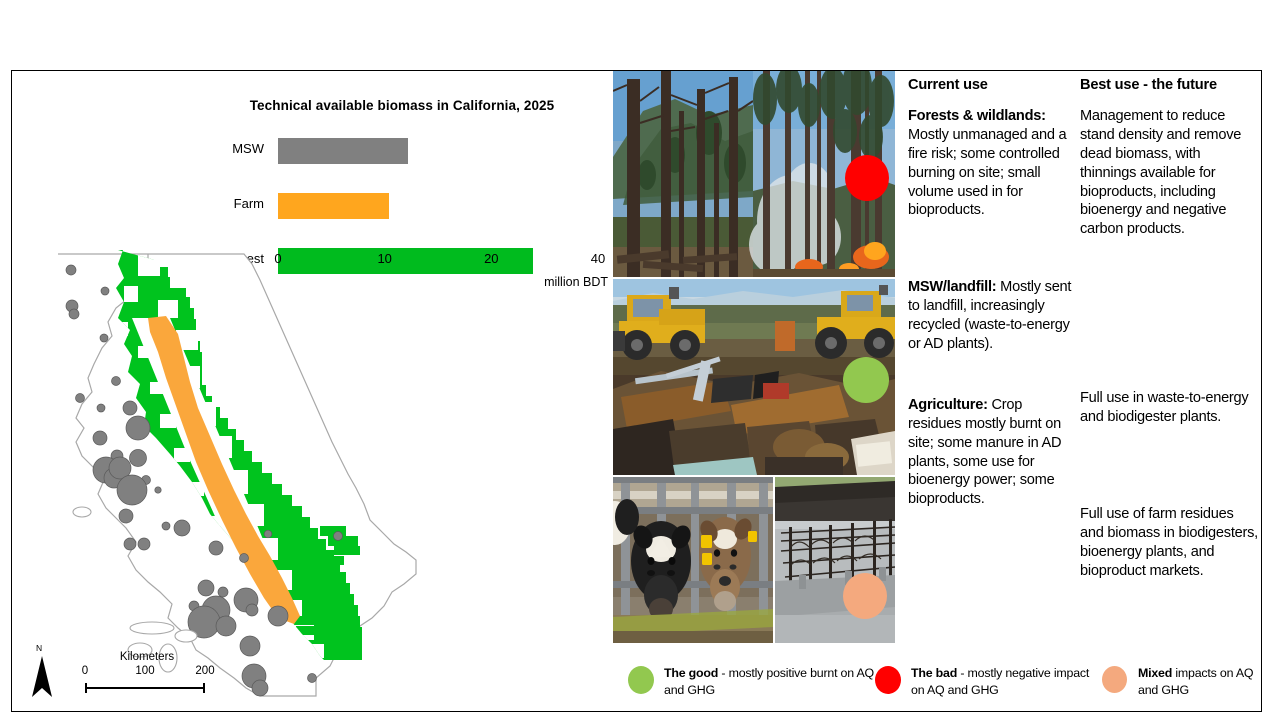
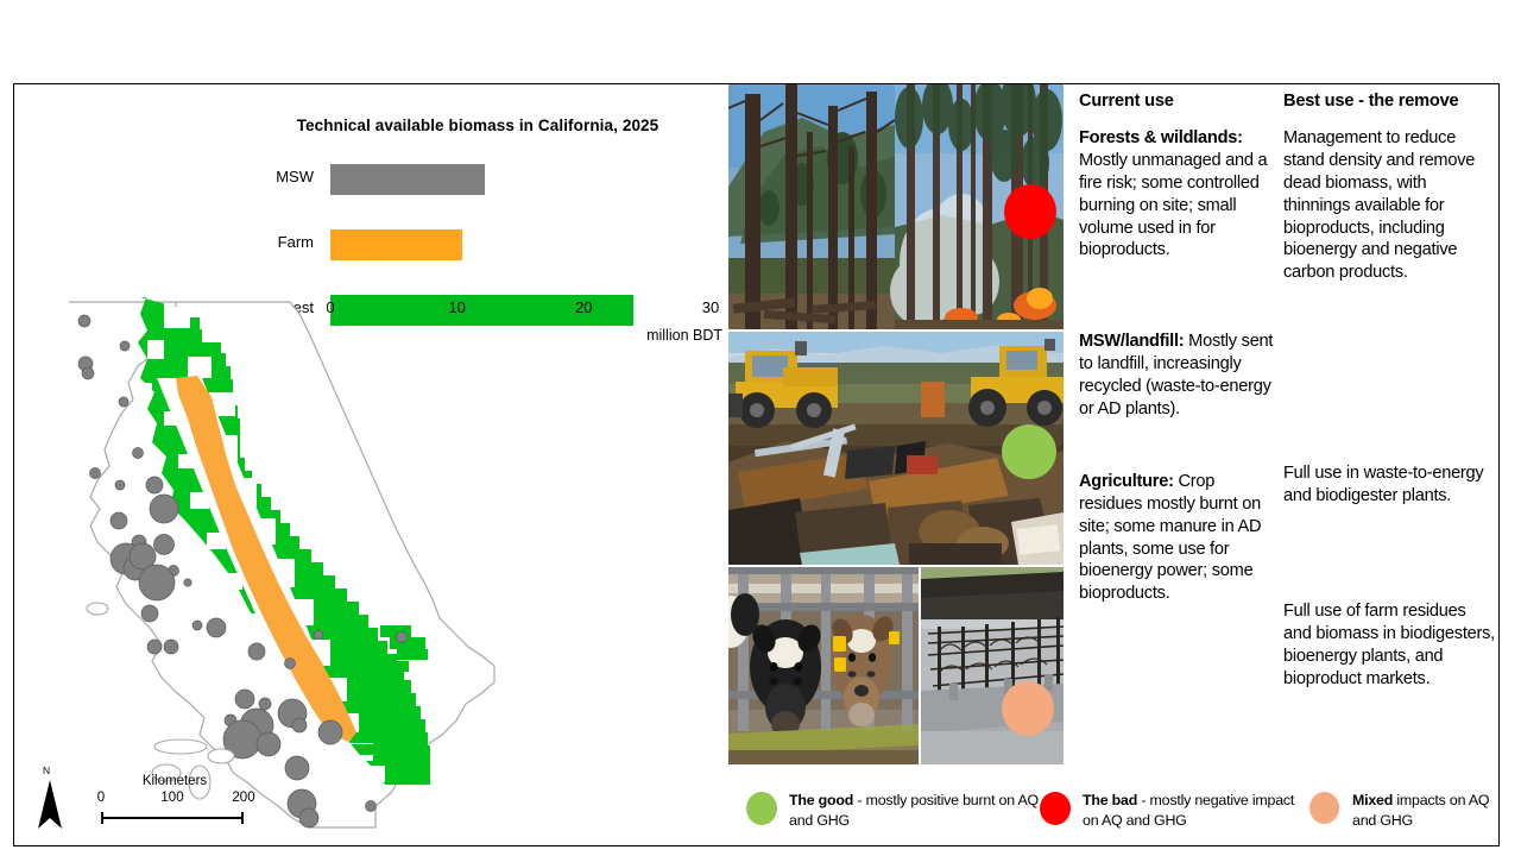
  Technical available biomass in California, 2025
  MSW
  Farm
  0
  10
  20
- 40
+ 30
  million BDT
  N
  Kilometers
  0
  100
  200
  Current use
  Forests & wildlands: Mostly unmanaged and a fire risk; some controlled burning on site; small volume used in for bioproducts.
  MSW/landfill: Mostly sent to landfill, increasingly recycled (waste-to-energy or AD plants).
  Agriculture: Crop residues mostly burnt on site; some manure in AD plants, some use for bioenergy power; some bioproducts.
- Best use - the future
+ Best use - the remove
  Management to reduce stand density and remove dead biomass, with thinnings available for bioproducts, including bioenergy and negative carbon products.
  Full use in waste-to-energy and biodigester plants.
  Full use of farm residues and biomass in biodigesters, bioenergy plants, and bioproduct markets.
  The good - mostly positive burnt on AQ and GHG
  The bad - mostly negative impact on AQ and GHG
  Mixed impacts on AQ and GHG
